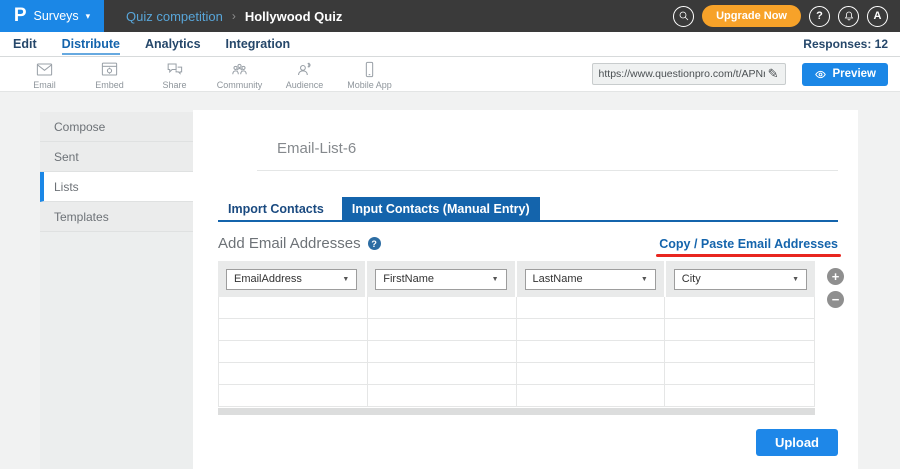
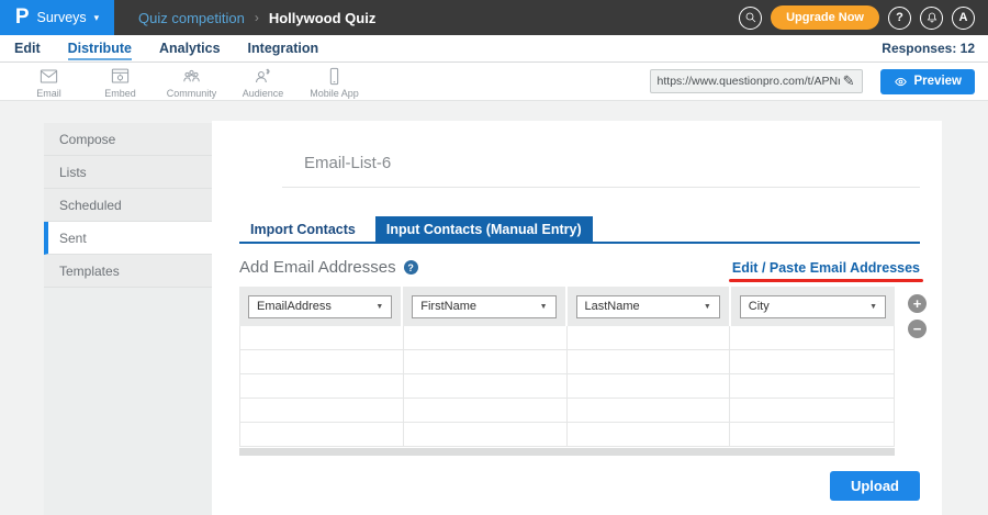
  P
  Surveys
  ▾
  Quiz competition
  ›
  Hollywood Quiz
  Upgrade Now
  ?
  A
  Edit
  Distribute
  Analytics
  Integration
  Responses: 12
  Email
  Embed
- Share
  Community
  Audience
  Mobile App
  https://www.questionpro.com/t/APN
  ✎
  Preview
  Compose
- Sent
+ Lists
+ Scheduled
- Lists
+ Sent
  Templates
  Email-List-6
  Import Contacts
  Input Contacts (Manual Entry)
  Add Email Addresses
  ?
- Copy / Paste Email Addresses
+ Edit / Paste Email Addresses
  EmailAddress
  FirstName
  LastName
  City
  +
  −
  Upload
